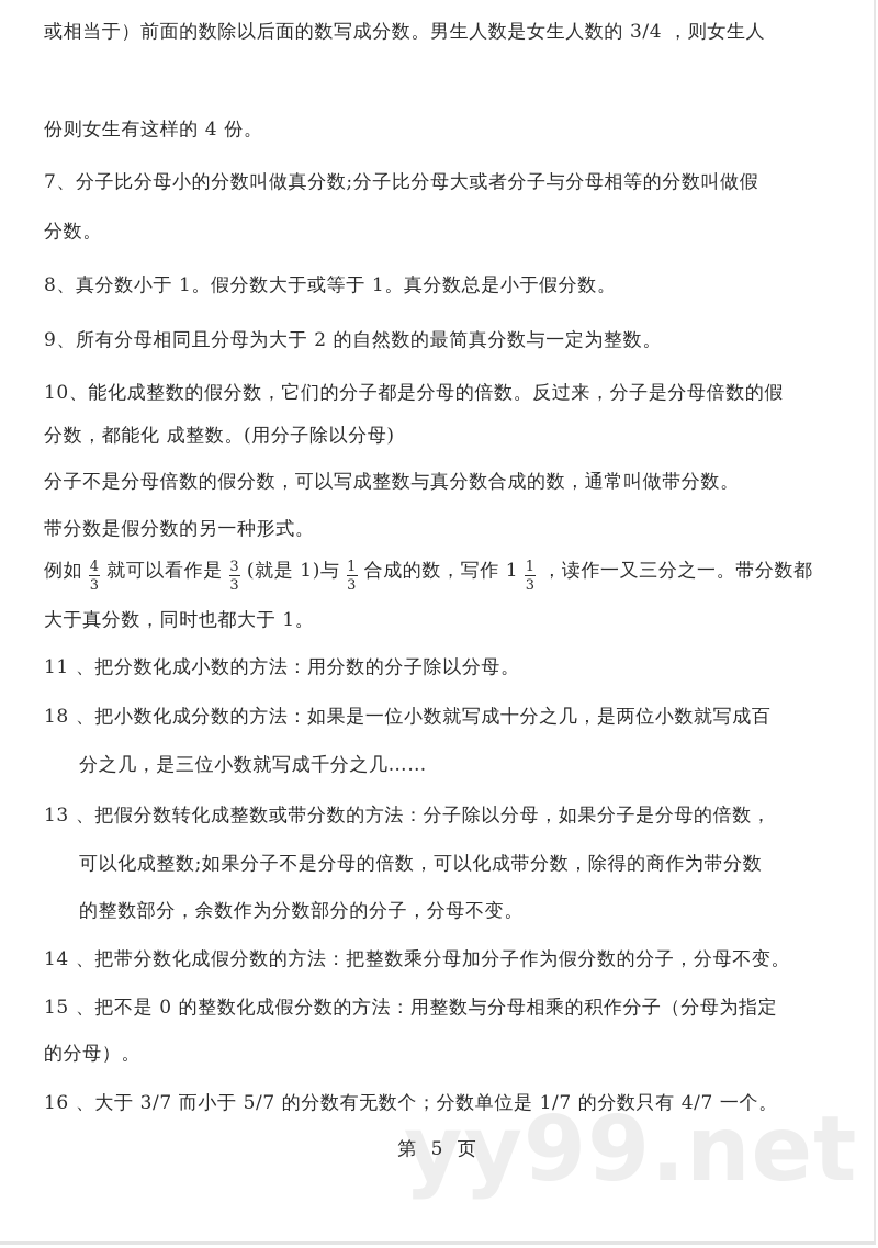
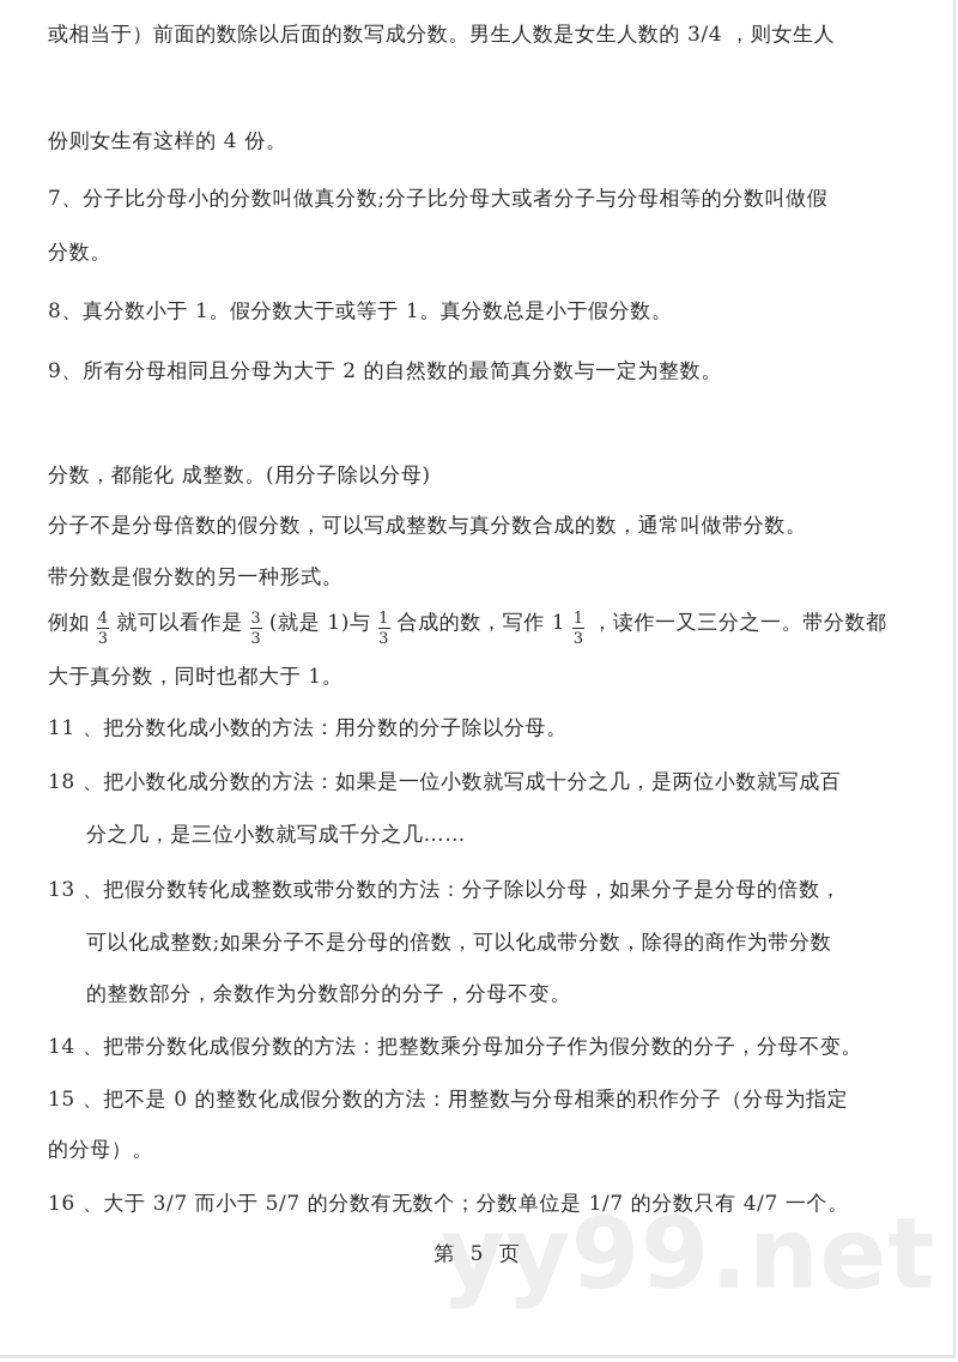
  或相当于）前面的数除以后面的数写成分数。男生人数是女生人数的 3/4 ，则女生人
  份则女生有这样的 4 份。
  7、分子比分母小的分数叫做真分数;分子比分母大或者分子与分母相等的分数叫做假
  分数。
  8、真分数小于 1。假分数大于或等于 1。真分数总是小于假分数。
  9、所有分母相同且分母为大于 2 的自然数的最简真分数与一定为整数。
- 10、能化成整数的假分数，它们的分子都是分母的倍数。反过来，分子是分母倍数的假
  分数，都能化 成整数。(用分子除以分母)
  分子不是分母倍数的假分数，可以写成整数与真分数合成的数，通常叫做带分数。
  带分数是假分数的另一种形式。
  例如
  4
  3
  就可以看作是
  3
  3
  (就是 1)与
  1
  3
  合成的数，写作 1
  1
  3
  ，读作一又三分之一。带分数都
  大于真分数，同时也都大于 1。
  11 、把分数化成小数的方法：用分数的分子除以分母。
  18 、把小数化成分数的方法：如果是一位小数就写成十分之几，是两位小数就写成百
  分之几，是三位小数就写成千分之几……
  13 、把假分数转化成整数或带分数的方法：分子除以分母，如果分子是分母的倍数，
  可以化成整数;如果分子不是分母的倍数，可以化成带分数，除得的商作为带分数
  的整数部分，余数作为分数部分的分子，分母不变。
  14 、把带分数化成假分数的方法：把整数乘分母加分子作为假分数的分子，分母不变。
  15 、把不是 0 的整数化成假分数的方法：用整数与分母相乘的积作分子（分母为指定
  的分母）。
  16 、大于 3/7 而小于 5/7 的分数有无数个；分数单位是 1/7 的分数只有 4/7 一个。
  yy99.net
  第 5 页
